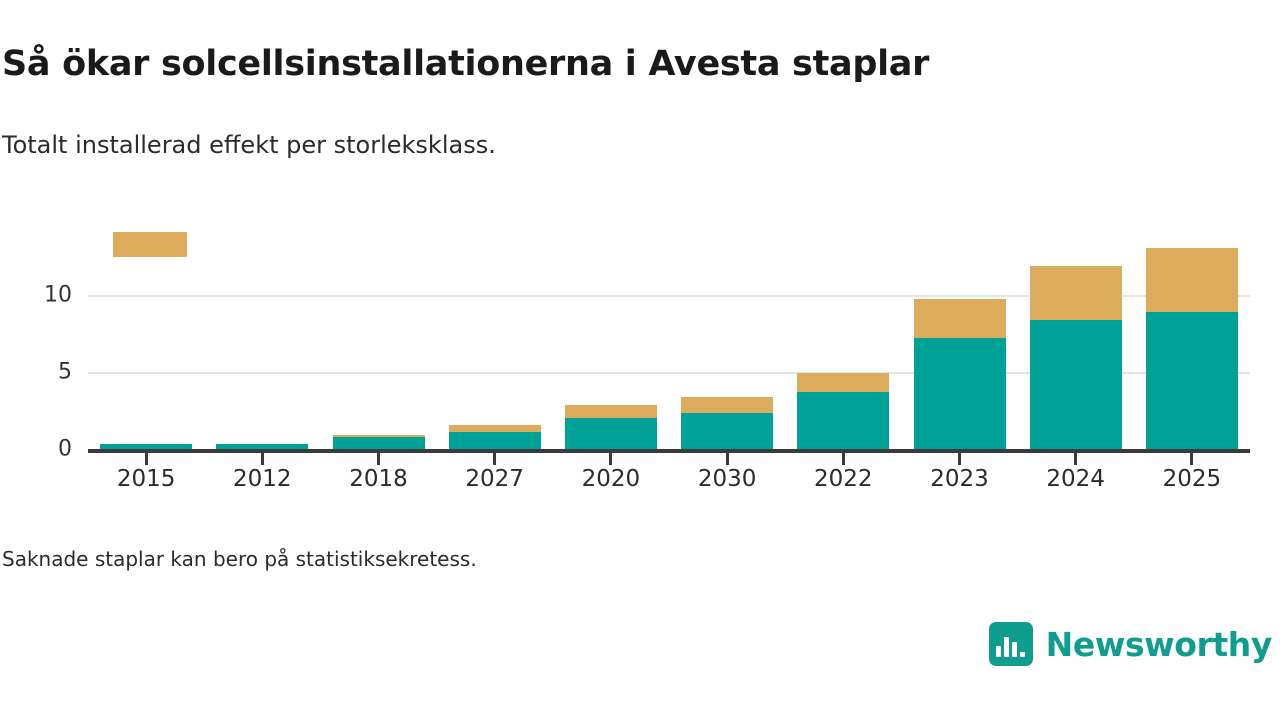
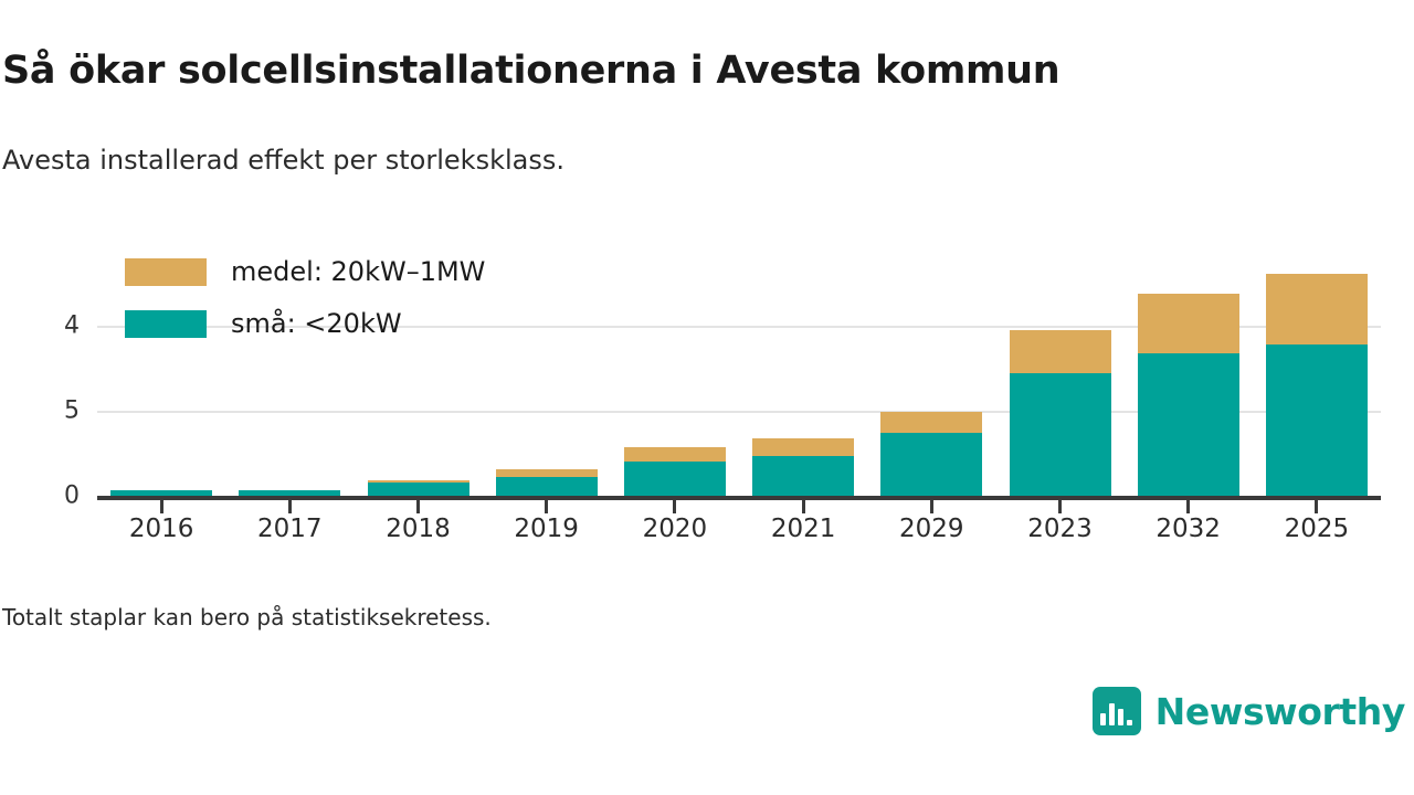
- Så ökar solcellsinstallationerna i Avesta staplar
+ Så ökar solcellsinstallationerna i Avesta kommun
- Totalt installerad effekt per storleksklass.
+ Avesta installerad effekt per storleksklass.
  0
  5
- 10
+ 4
- 2015
+ 2016
- 2012
+ 2017
  2018
- 2027
+ 2019
  2020
- 2030
+ 2021
- 2022
+ 2029
  2023
- 2024
+ 2032
  2025
+ medel: 20kW–1MW
+ små: <20kW
- Saknade staplar kan bero på statistiksekretess.
+ Totalt staplar kan bero på statistiksekretess.
  Newsworthy
